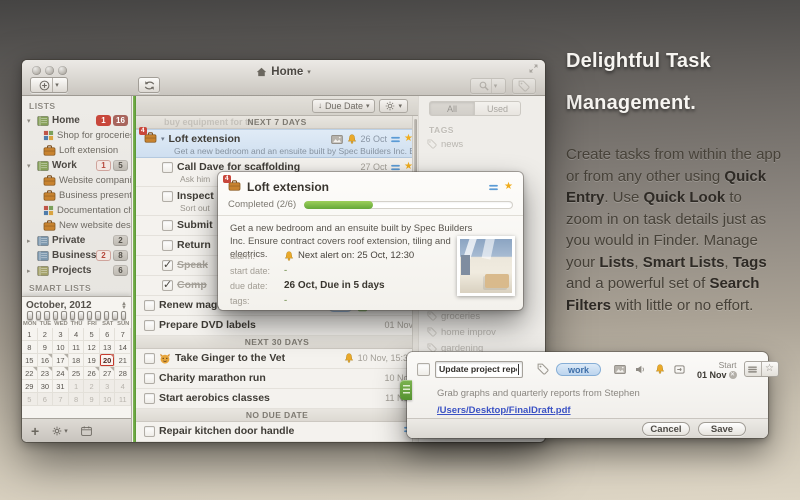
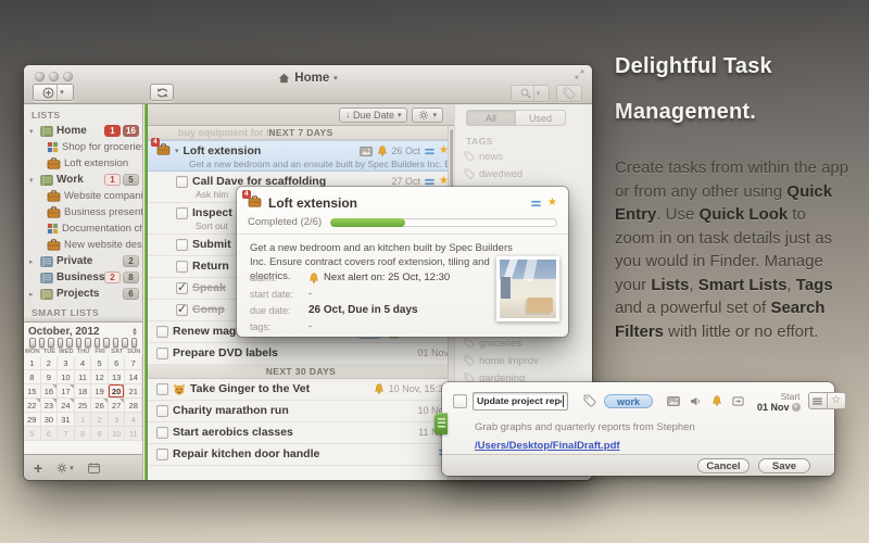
  Delightful Task Management.
  Create tasks from within the app or from any other using Quick Entry. Use Quick Look to zoom in on task details just as you would in Finder. Manage your Lists, Smart Lists, Tags and a powerful set of Search Filters with little or no effort.
  Home
  LISTS
  Home
  1
  16
  Shop for grocerie
  Loft extension
  Work
  1
  5
  Website compani
  Business present
  New website des
  Private
  2
  Business
  2
  8
  Projects
  6
  SMART LISTS
  October, 2012
  1
  2
  3
  4
  5
  6
  7
  8
  9
  10
  11
  12
  13
  14
  15
  16
  17
  18
  19
  20
  21
  22
  23
  24
  25
  26
  27
  28
  29
  30
  31
  1
  2
  3
  4
  5
  6
  7
  8
  9
  10
  11
  +
  ↓
  Due Date
  buy equipment for th
  NEXT 7 DAYS
  Loft extension
  Get a new bedroom and an ensuite built by Spec Builders Inc.
  26 Oct
  ★
  Call Dave for scaffolding
  Ask him
  27 Oct
  ★
  Inspect
  Sort out
  Submit
  Return
  Speak
  Comp
  Prepare DVD labels
  01 Nov
  NEXT 30 DAYS
  Take Ginger to the Vet
  10 Nov, 15:3
  Charity marathon run
  10 No
  Start aerobics classes
- NO DUE DATE
  Repair kitchen door handle
  All
  Used
  TAGS
  news
+ dwedwed
  groceries
  home improv
  gardening
  Loft extension
  ★
  Completed (2/6)
- Get a new bedroom and an ensuite built by Spec Builders Inc. Ensure contract covers roof extension, tiling and electrics.
+ Get a new bedroom and an kitchen built by Spec Builders Inc. Ensure contract covers roof extension, tiling and electrics.
  alarm:
  Next alert on: 25 Oct, 12:30
  start date:
  -
  due date:
  26 Oct, Due in 5 days
  tags:
  -
  Update project rep
  work
  Start
  01 Nov
  ☆
  Grab graphs and quarterly reports from Stephen
  /Users/Desktop/FinalDraft.pdf
  Cancel
  Save
